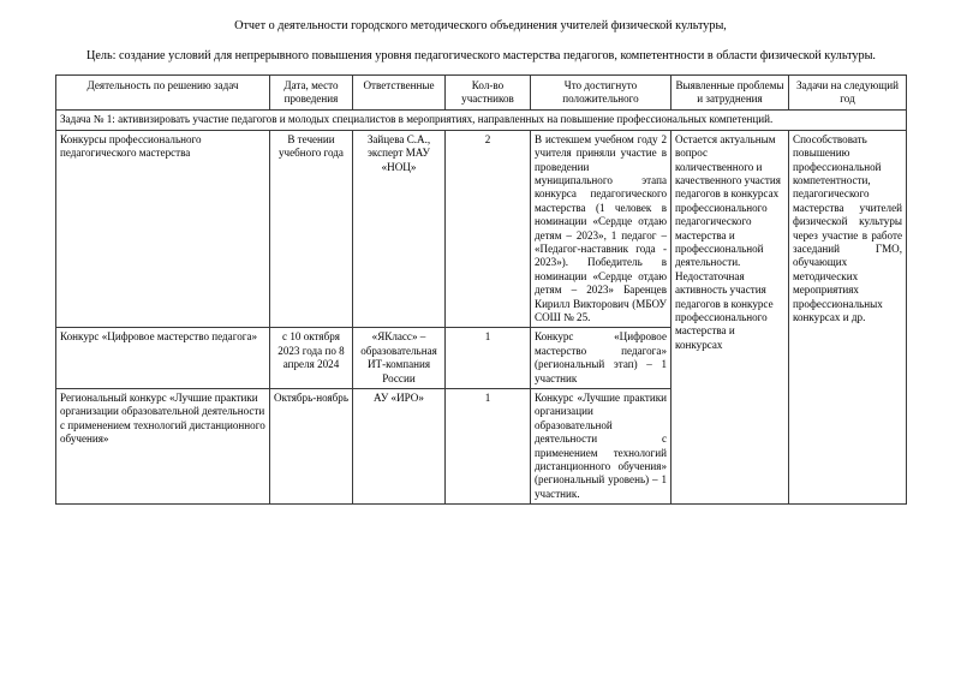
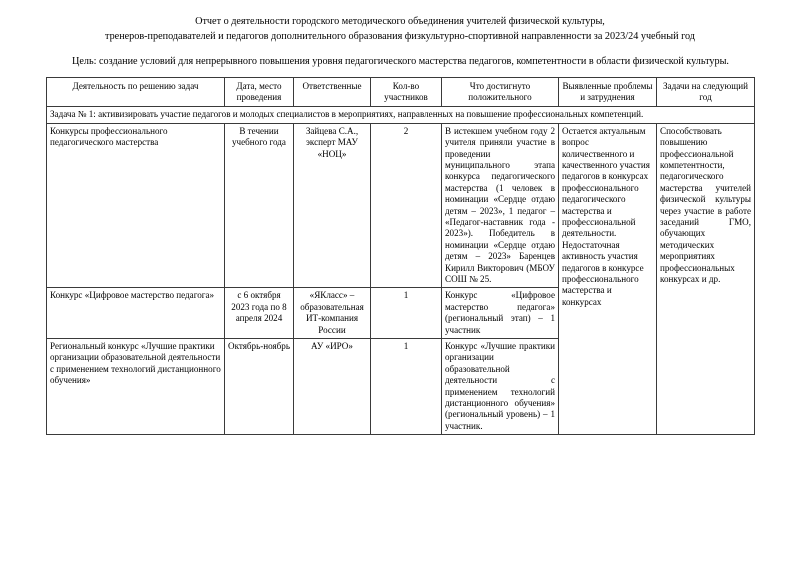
  Отчет о деятельности городского методического объединения учителей физической культуры,
+ тренеров-преподавателей и педагогов дополнительного образования физкультурно-спортивной направленности за 2023/24 учебный год
  Цель: создание условий для непрерывного повышения уровня педагогического мастерства педагогов, компетентности в области физической культуры.
  Деятельность по решению задач	Дата, место проведения	Ответственные	Кол-во участников	Что достигнуто положительного	Выявленные проблемы и затруднения	Задачи на следующий год
  Задача № 1: активизировать участие педагогов и молодых специалистов в мероприятиях, направленных на повышение профессиональных компетенций.
  Конкурсы профессионального педагогического мастерства	В течении учебного года	Зайцева С.А., эксперт МАУ «НОЦ»	2	В истекшем учебном году 2 учителя приняли участие в проведении муниципального этапа конкурса педагогического мастерства (1 человек в номинации «Сердце отдаю детям – 2023», 1 педагог – «Педагог-наставник года - 2023»). Победитель в номинации «Сердце отдаю детям – 2023» Баренцев Кирилл Викторович (МБОУ СОШ № 25.	Остается актуальным вопрос количественного и качественного участия педагогов в конкурсах профессионального педагогического мастерства и профессиональной деятельности. Недостаточная активность участия педагогов в конкурсе профессионального мастерства и конкурсах	Способствовать повышению профессиональной компетентности, педагогического мастерства учителей физической культуры через участие в работе заседаний ГМО, обучающих методических мероприятиях профессиональных конкурсах и др.
- Конкурс «Цифровое мастерство педагога»	с 10 октября 2023 года по 8 апреля 2024	«ЯКласс» – образовательная ИТ-компания России	1	Конкурс «Цифровое мастерство педагога» (региональный этап) – 1 участник
+ Конкурс «Цифровое мастерство педагога»	с 6 октября 2023 года по 8 апреля 2024	«ЯКласс» – образовательная ИТ-компания России	1	Конкурс «Цифровое мастерство педагога» (региональный этап) – 1 участник
  Региональный конкурс «Лучшие практики организации образовательной деятельности с применением технологий дистанционного обучения»	Октябрь-ноябрь	АУ «ИРО»	1	Конкурс «Лучшие практики организации образовательной деятельности с применением технологий дистанционного обучения» (региональный уровень) – 1 участник.
